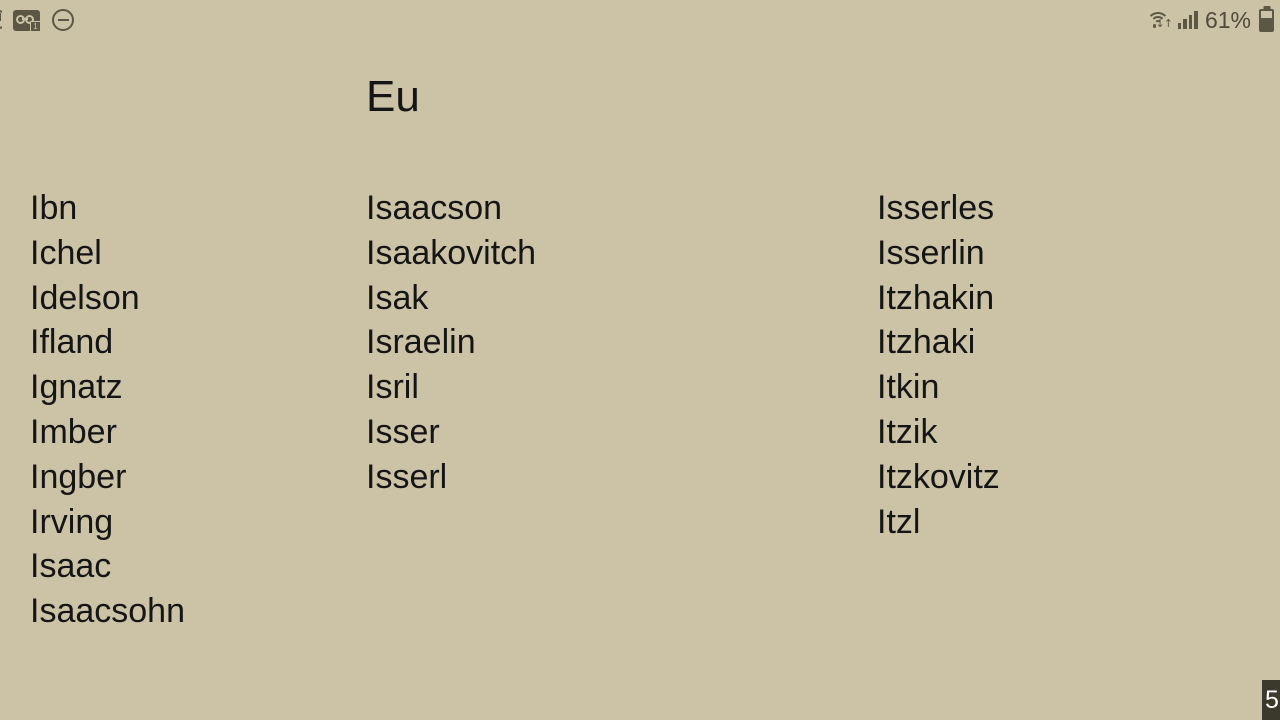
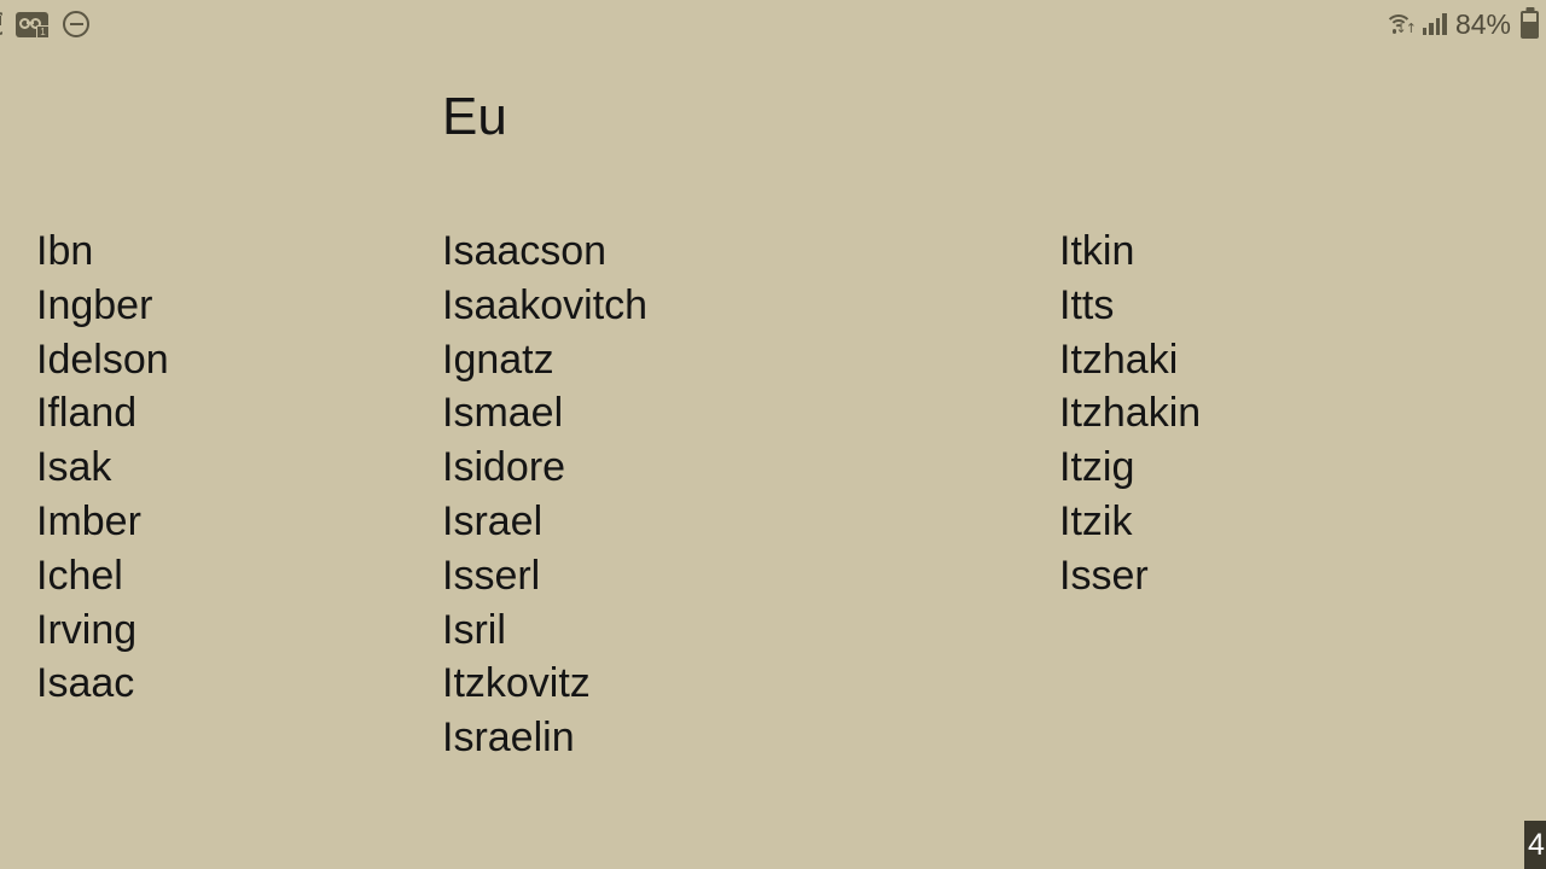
  1
  ↓↑
- 61%
+ 84%
  Eu
  Ibn
- Ichel
+ Ingber
  Idelson
  Ifland
- Ignatz
+ Isak
  Imber
- Ingber
+ Ichel
  Irving
  Isaac
- Isaacsohn
  Isaacson
  Isaakovitch
- Isak
+ Ignatz
+ Ismael
+ Isidore
+ Israel
- Israelin
+ Isserl
  Isril
- Isser
+ Itzkovitz
- Isserl
+ Israelin
- Isserles
- Isserlin
- Itzhakin
+ Itkin
+ Itts
  Itzhaki
- Itkin
+ Itzhakin
+ Itzig
  Itzik
- Itzkovitz
+ Isser
- Itzl
- 5
+ 4
